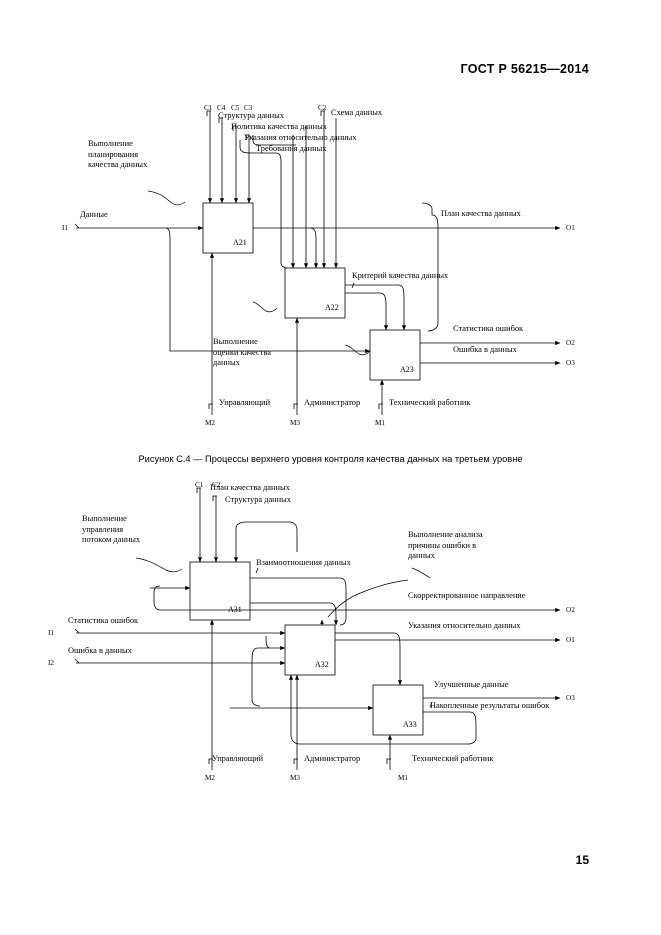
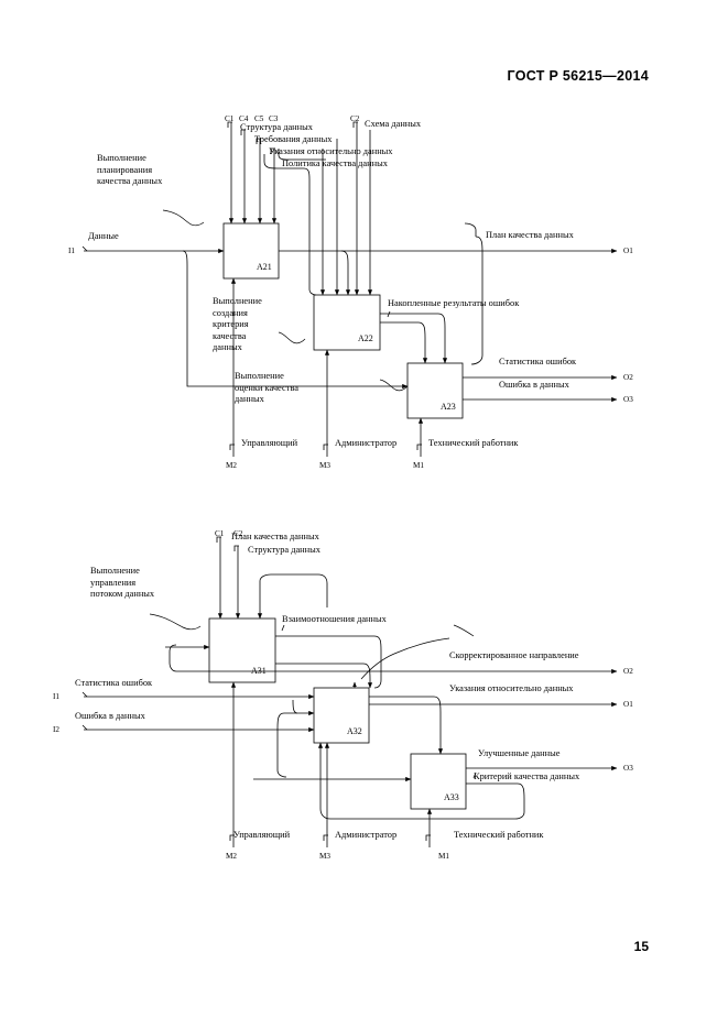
  ГОСТ Р 56215—2014
  C1
  C4
  C5
  C3
  C2
  Структура данных
- Политика качества данных
+ Требования данных
  Указания относительно данных
- Требования данных
+ Политика качества данных
  Схема данных
  Выполнение планирования качества данных
+ Выполнение создания критерия качества данных
  Выполнение оценки качества данных
  A21
  A22
  A23
  Данные
  I1
  План качества данных
  O1
  Статистика ошибок
  O2
  Ошибка в данных
  O3
- Критерий качества данных
+ Накопленные результаты ошибок
  Управляющий
  M2
  Администратор
  M3
  Технический работник
  M1
- Рисунок С.4 — Процессы верхнего уровня контроля качества данных на третьем уровне
  C1
  C2
  План качества данных
  Структура данных
  Выполнение управления потоком данных
- Выполнение анализа причины ошибки в данных
  A31
  A32
  A33
  Взаимоотношения данных
- Накопленные результаты ошибок
+ Критерий качества данных
  Статистика ошибок
  I1
  Ошибка в данных
  I2
  Скорректированное направление
  O2
  Указания относительно данных
  O1
  Улучшенные данные
  O3
  Управляющий
  M2
  Администратор
  M3
  Технический работник
  M1
  15
